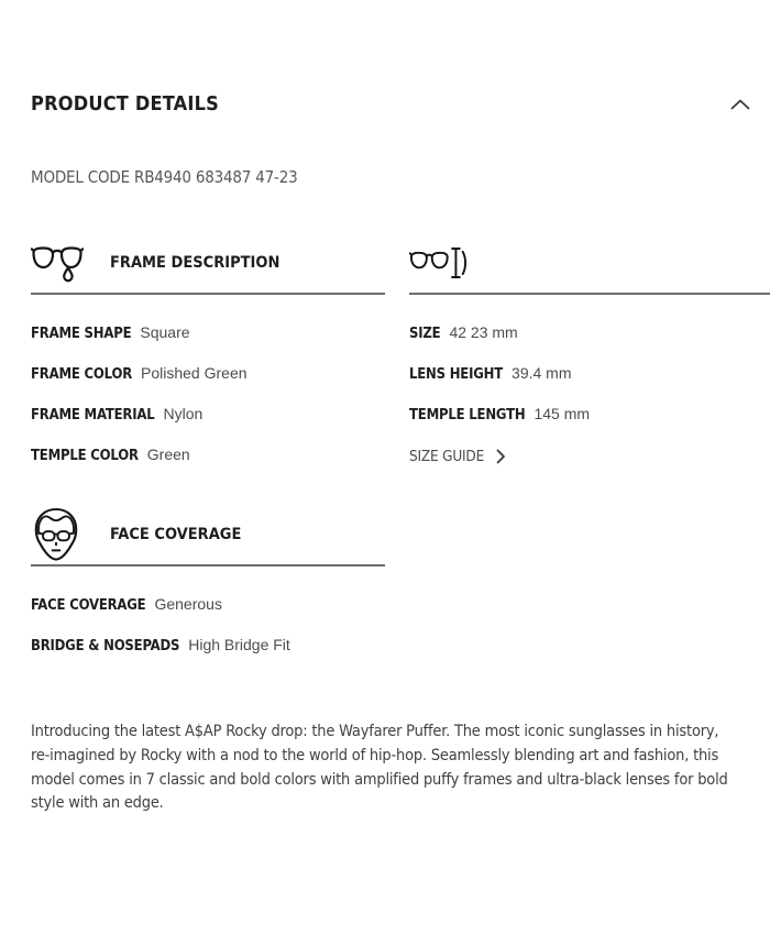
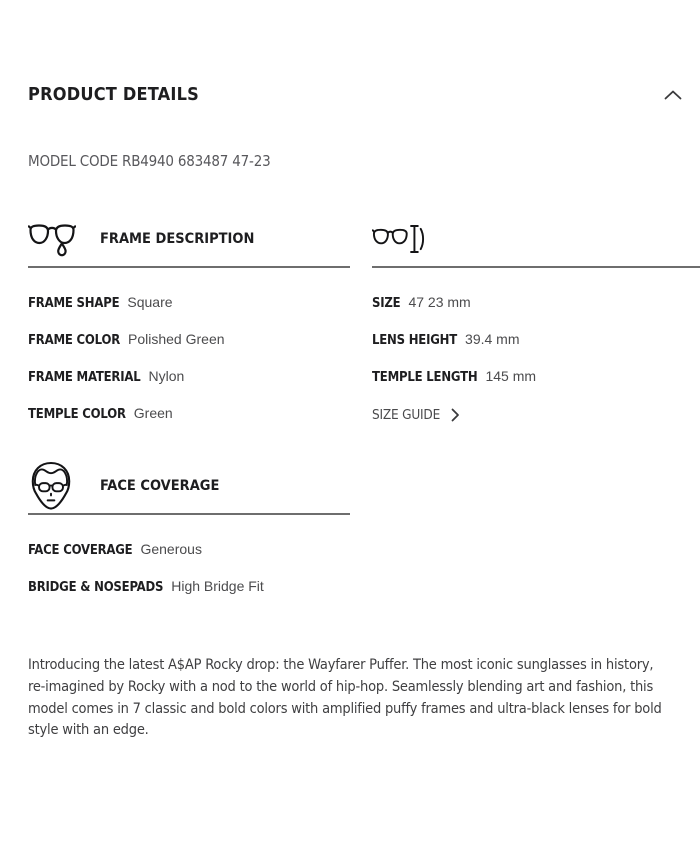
  PRODUCT DETAILS
  MODEL CODE RB4940 683487 47-23
  FRAME DESCRIPTION
  FRAME SHAPE Square
  FRAME COLOR Polished Green
  FRAME MATERIAL Nylon
  TEMPLE COLOR Green
- SIZE 42 23 mm
+ SIZE 47 23 mm
  LENS HEIGHT 39.4 mm
  TEMPLE LENGTH 145 mm
  SIZE GUIDE
  FACE COVERAGE
  FACE COVERAGE Generous
  BRIDGE & NOSEPADS High Bridge Fit
  Introducing the latest A$AP Rocky drop: the Wayfarer Puffer. The most iconic sunglasses in history, re-imagined by Rocky with a nod to the world of hip-hop. Seamlessly blending art and fashion, this model comes in 7 classic and bold colors with amplified puffy frames and ultra-black lenses for bold style with an edge.
